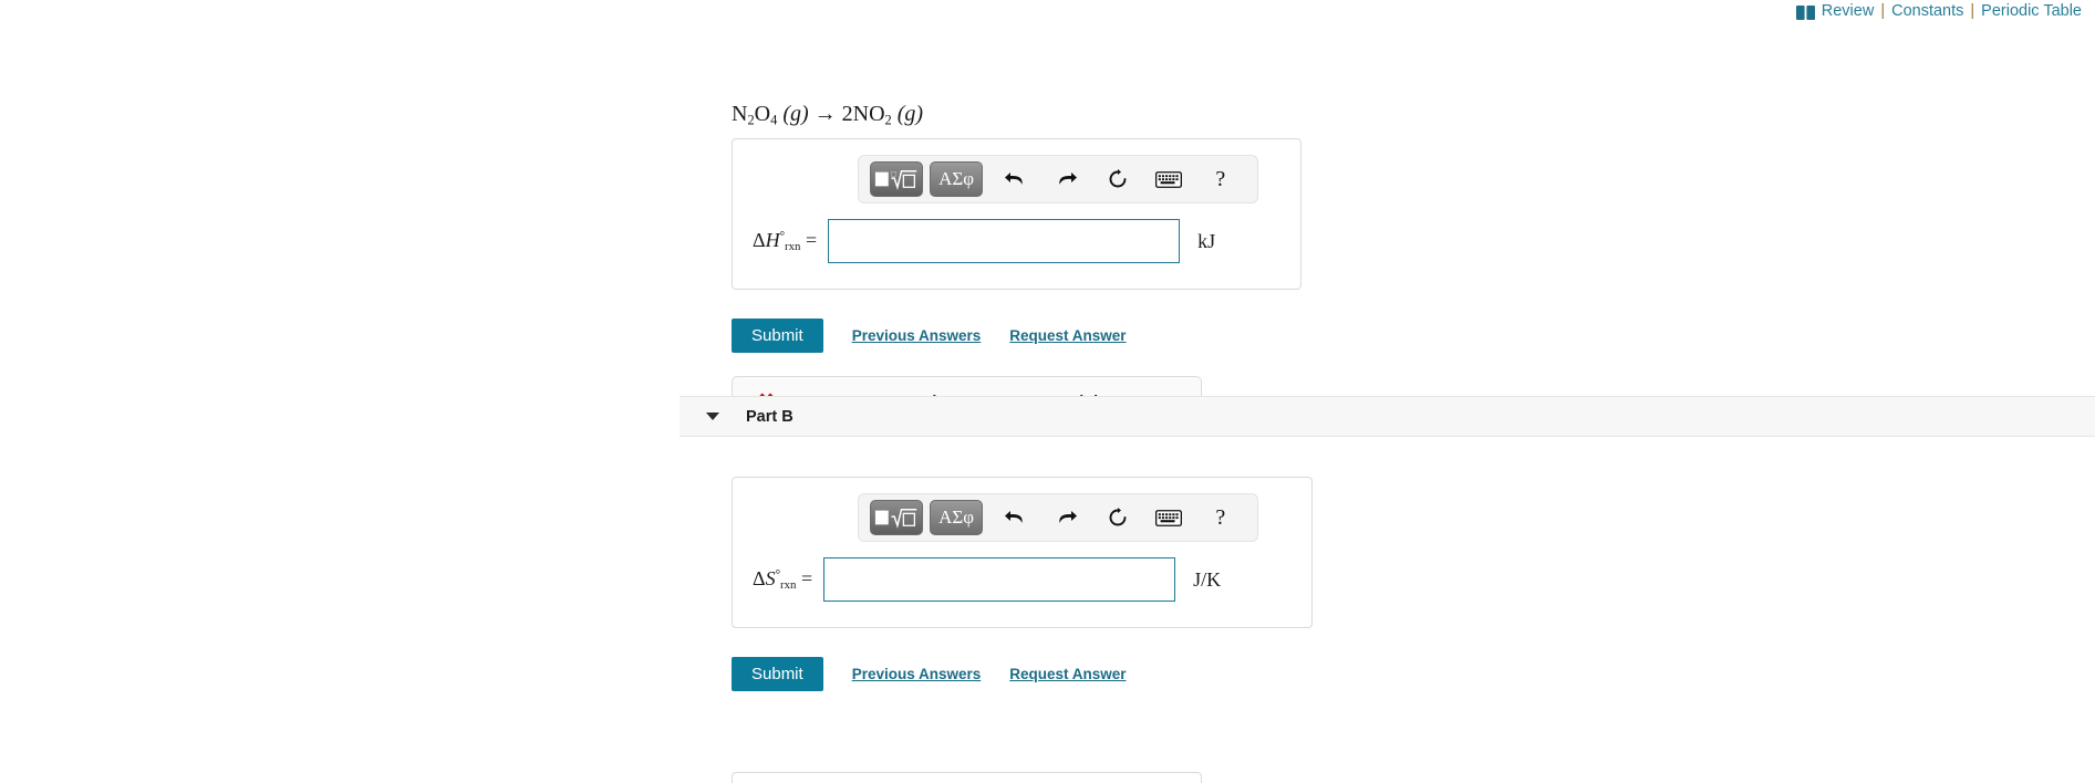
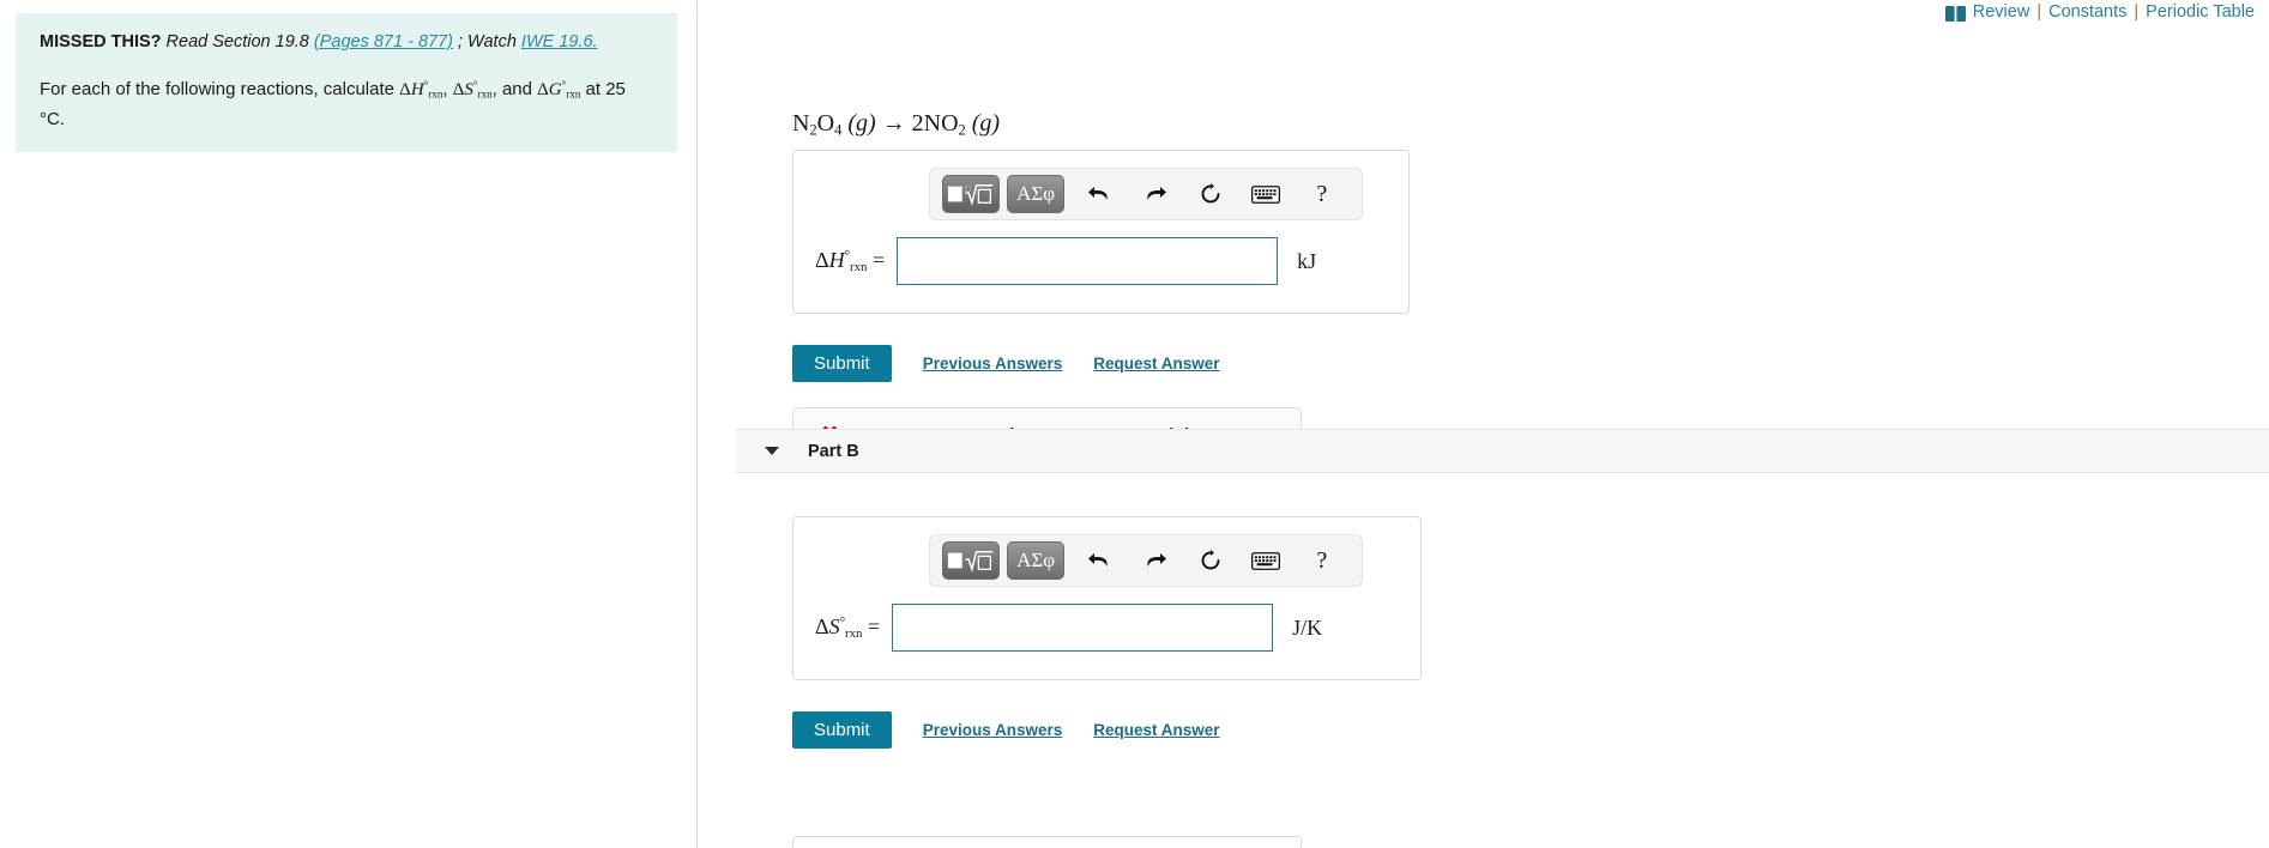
+ MISSED THIS? Read Section 19.8 (Pages 871 - 877) ; Watch IWE 19.6.
+ For each of the following reactions, calculate ΔH°rxn, ΔS°rxn, and ΔG°rxn at 25 °C.
  Review
  |
  Constants
  |
  Periodic Table
  N2O4 (g) → 2NO2 (g)
  □
  ΑΣφ
  ?
  ΔH°rxn =
  kJ
  Submit
  Previous Answers
  Request Answer
  Part B
  ΑΣφ
  ?
  ΔS°rxn =
  J/K
  Submit
  Previous Answers
  Request Answer
